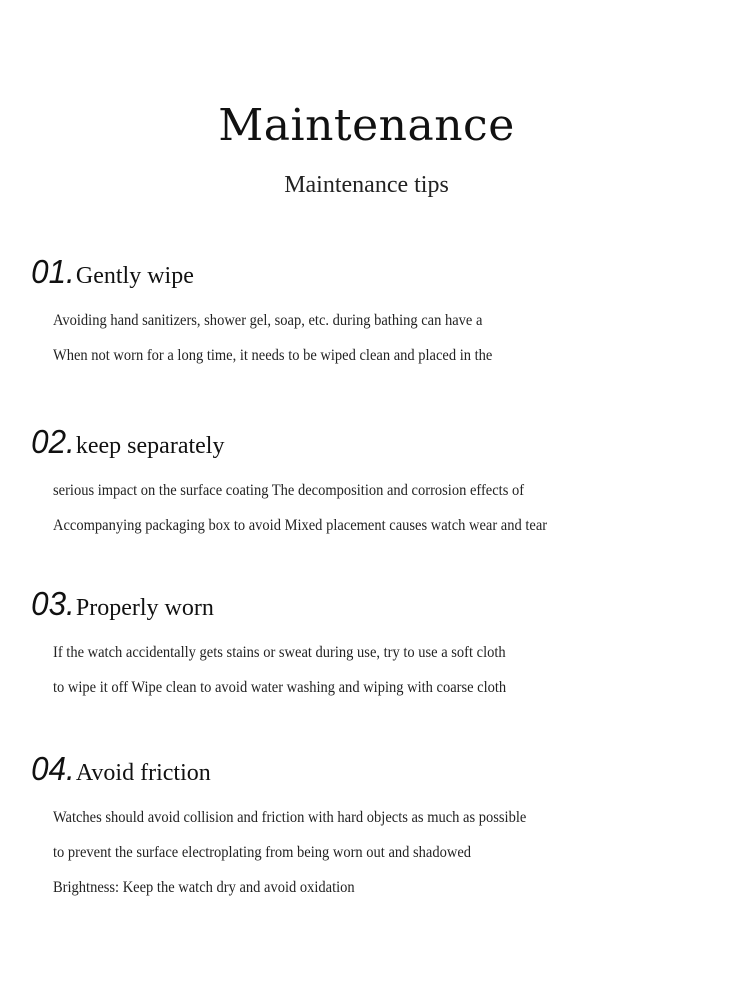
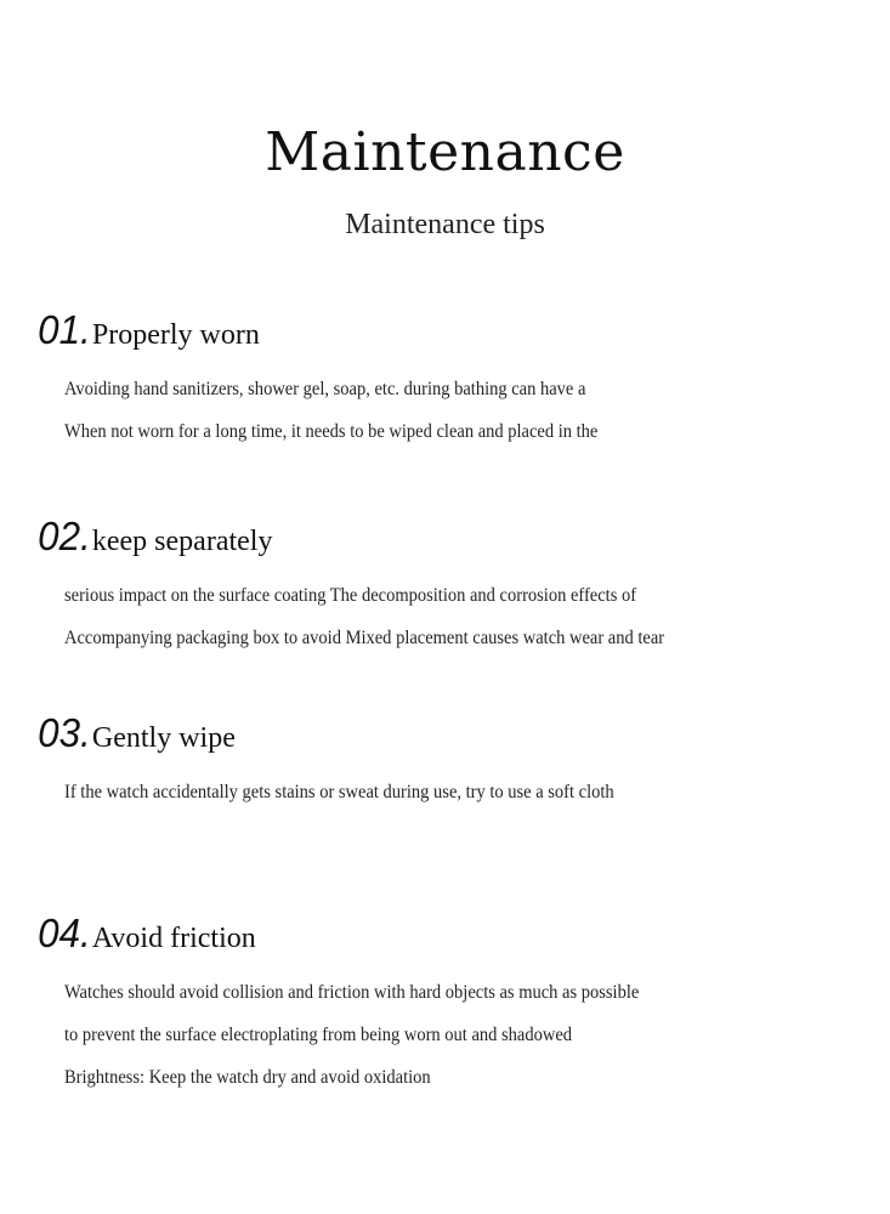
  Maintenance
  Maintenance tips
- 01.Gently wipe
+ 01.Properly worn
  Avoiding hand sanitizers, shower gel, soap, etc. during bathing can have a
  When not worn for a long time, it needs to be wiped clean and placed in the
  02.keep separately
  serious impact on the surface coating The decomposition and corrosion effects of
  Accompanying packaging box to avoid Mixed placement causes watch wear and tear
- 03.Properly worn
+ 03.Gently wipe
  If the watch accidentally gets stains or sweat during use, try to use a soft cloth
- to wipe it off Wipe clean to avoid water washing and wiping with coarse cloth
  04.Avoid friction
  Watches should avoid collision and friction with hard objects as much as possible
  to prevent the surface electroplating from being worn out and shadowed
  Brightness: Keep the watch dry and avoid oxidation
